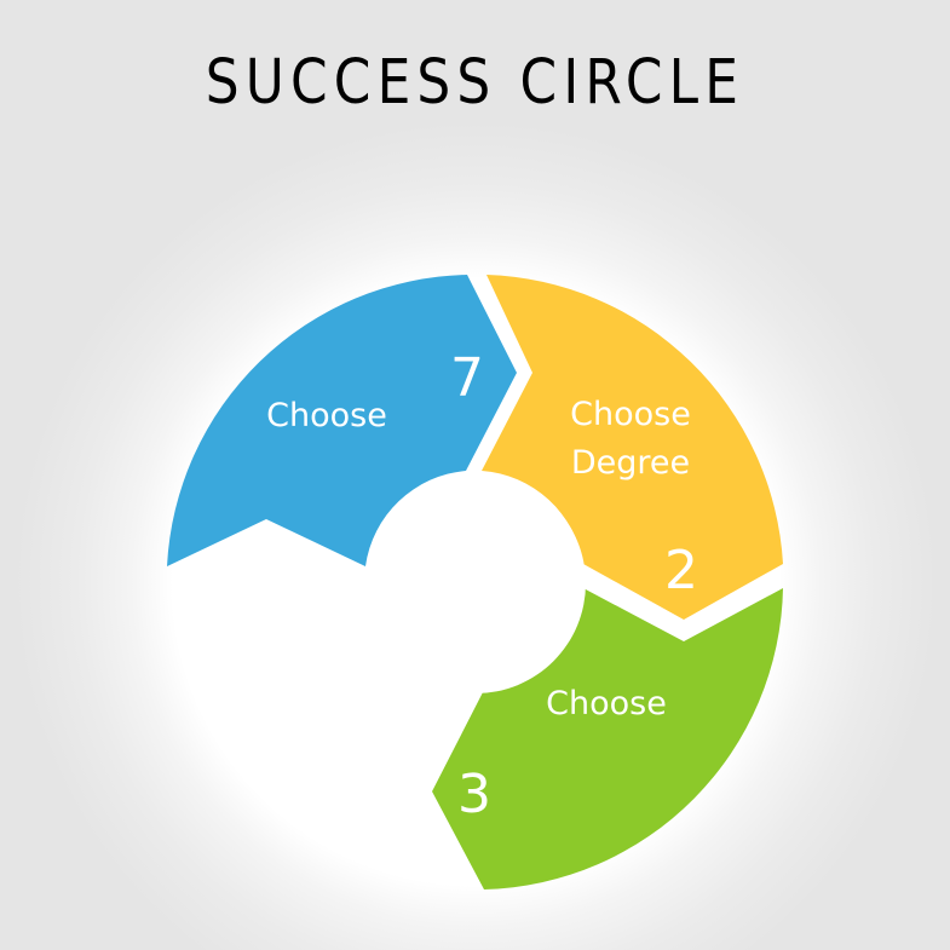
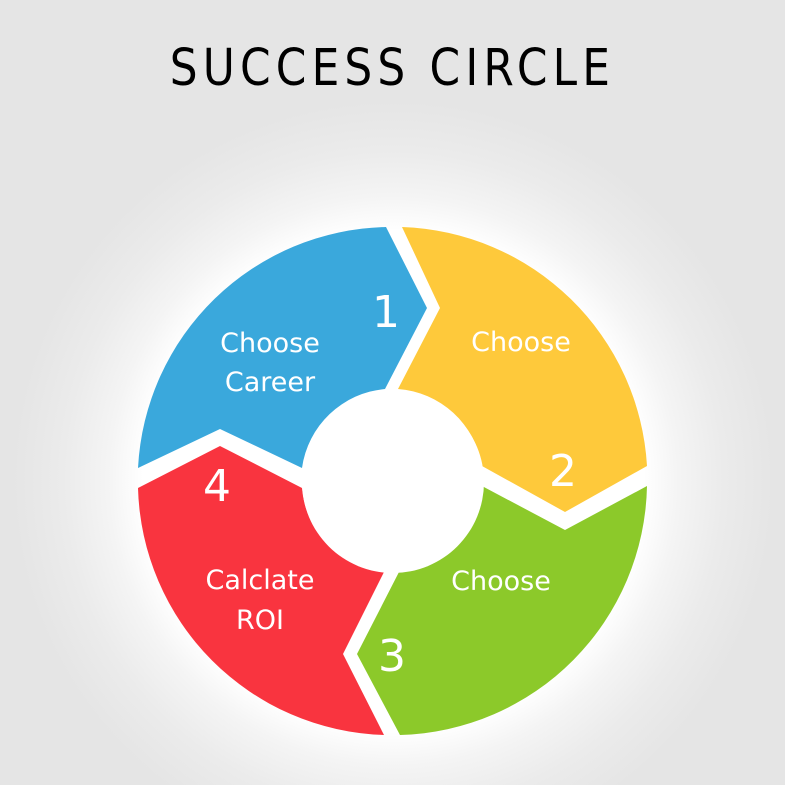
  SUCCESS CIRCLE
  Choose
+ Career
- 7
+ 1
  Choose
- Degree
  2
  Choose
  3
+ Calclate
+ ROI
+ 4
